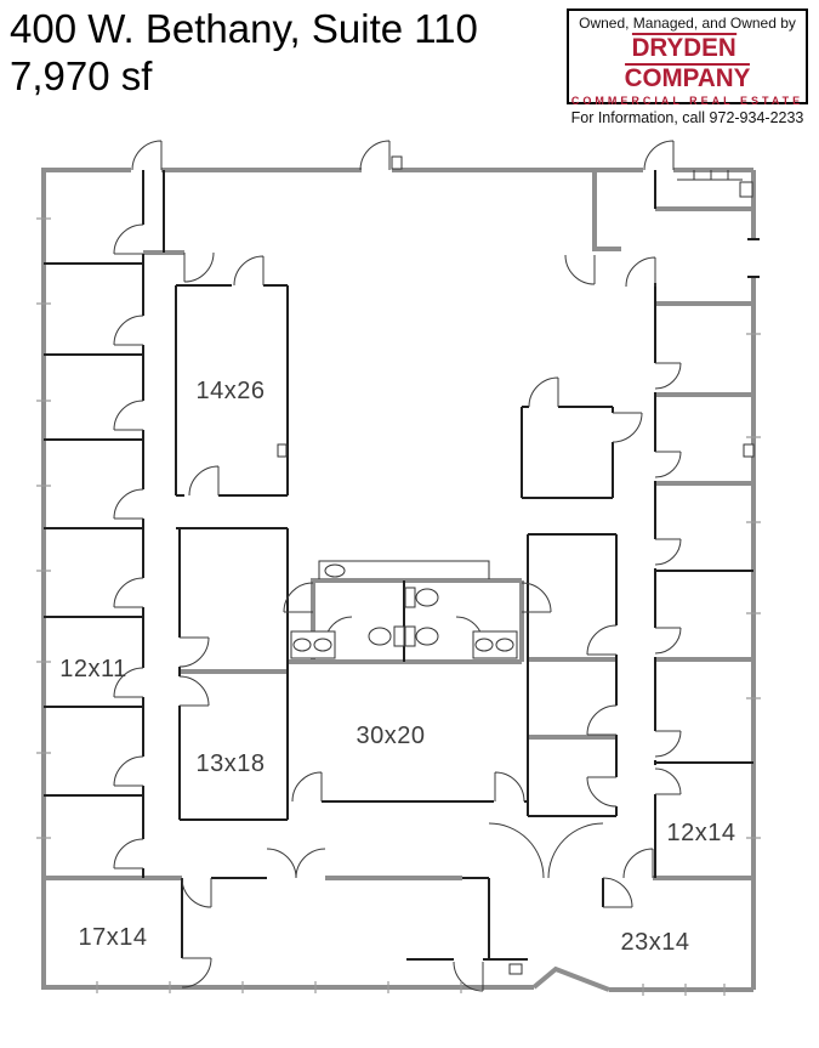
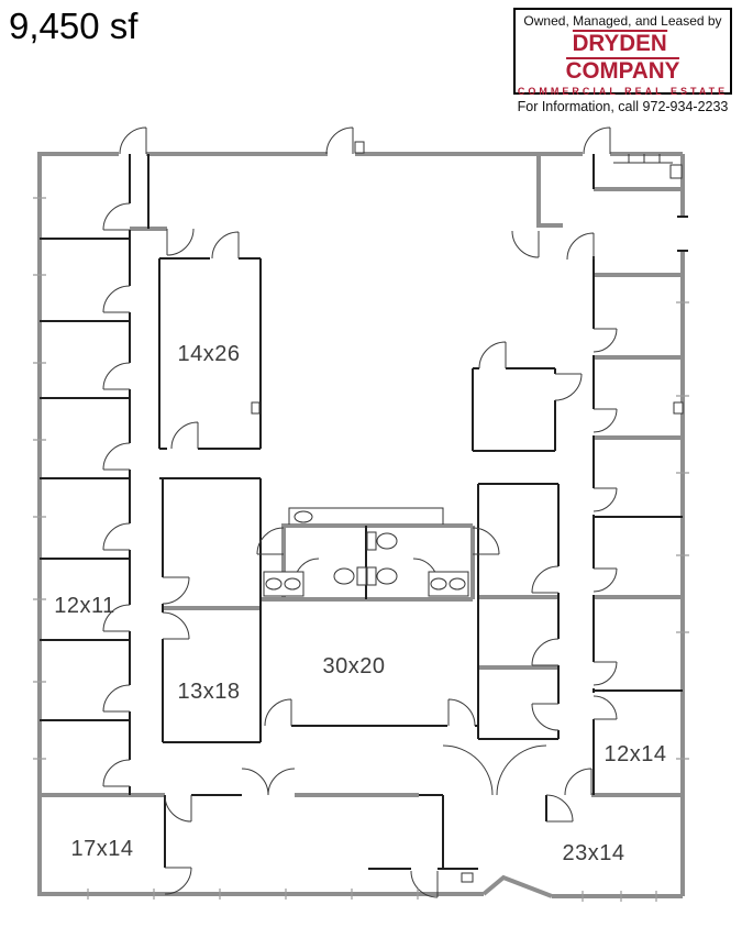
- 400 W. Bethany, Suite 110
- 7,970 sf
+ 9,450 sf
- Owned, Managed, and Owned by
+ Owned, Managed, and Leased by
  DRYDEN COMPANY
  COMMERCIAL REAL ESTATE
  For Information, call 972-934-2233
  14x26
  12x11
  13x18
  30x20
  12x14
  17x14
  23x14
